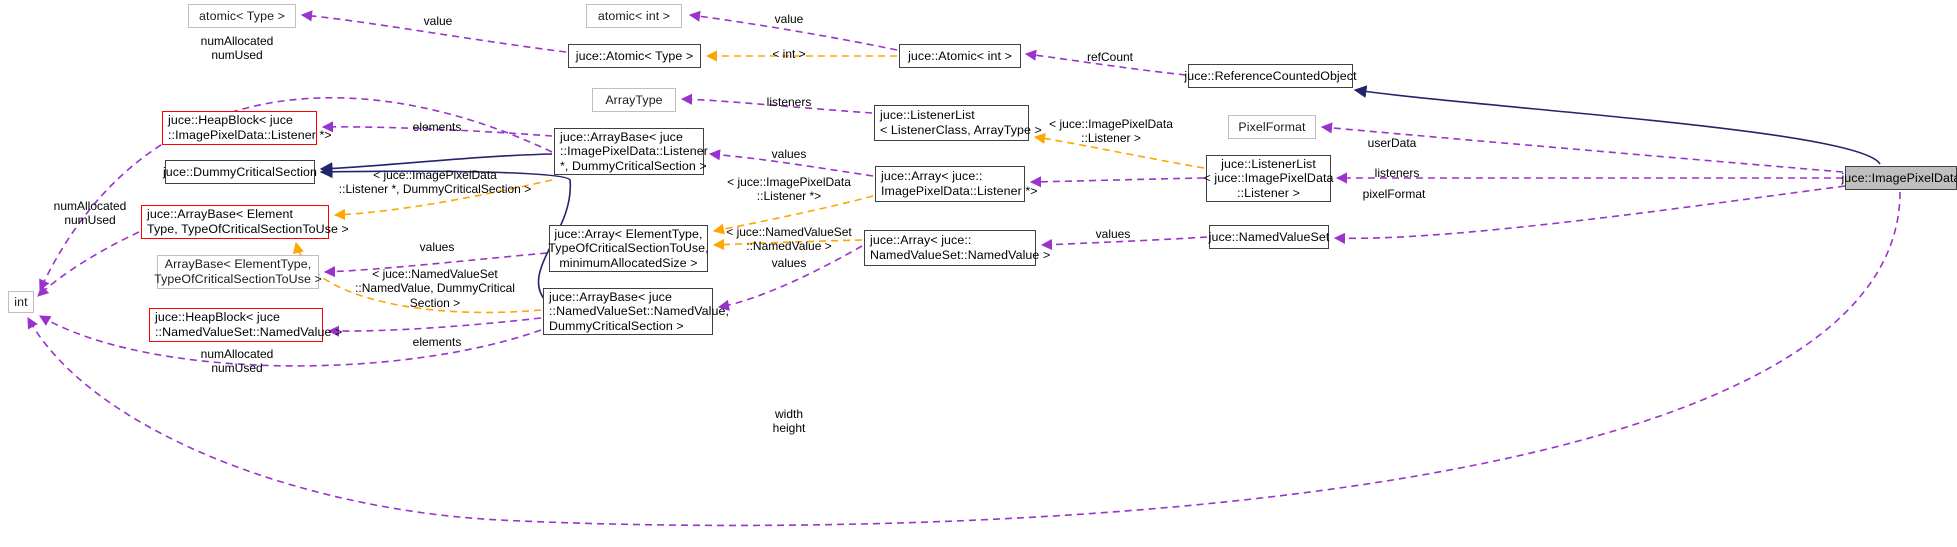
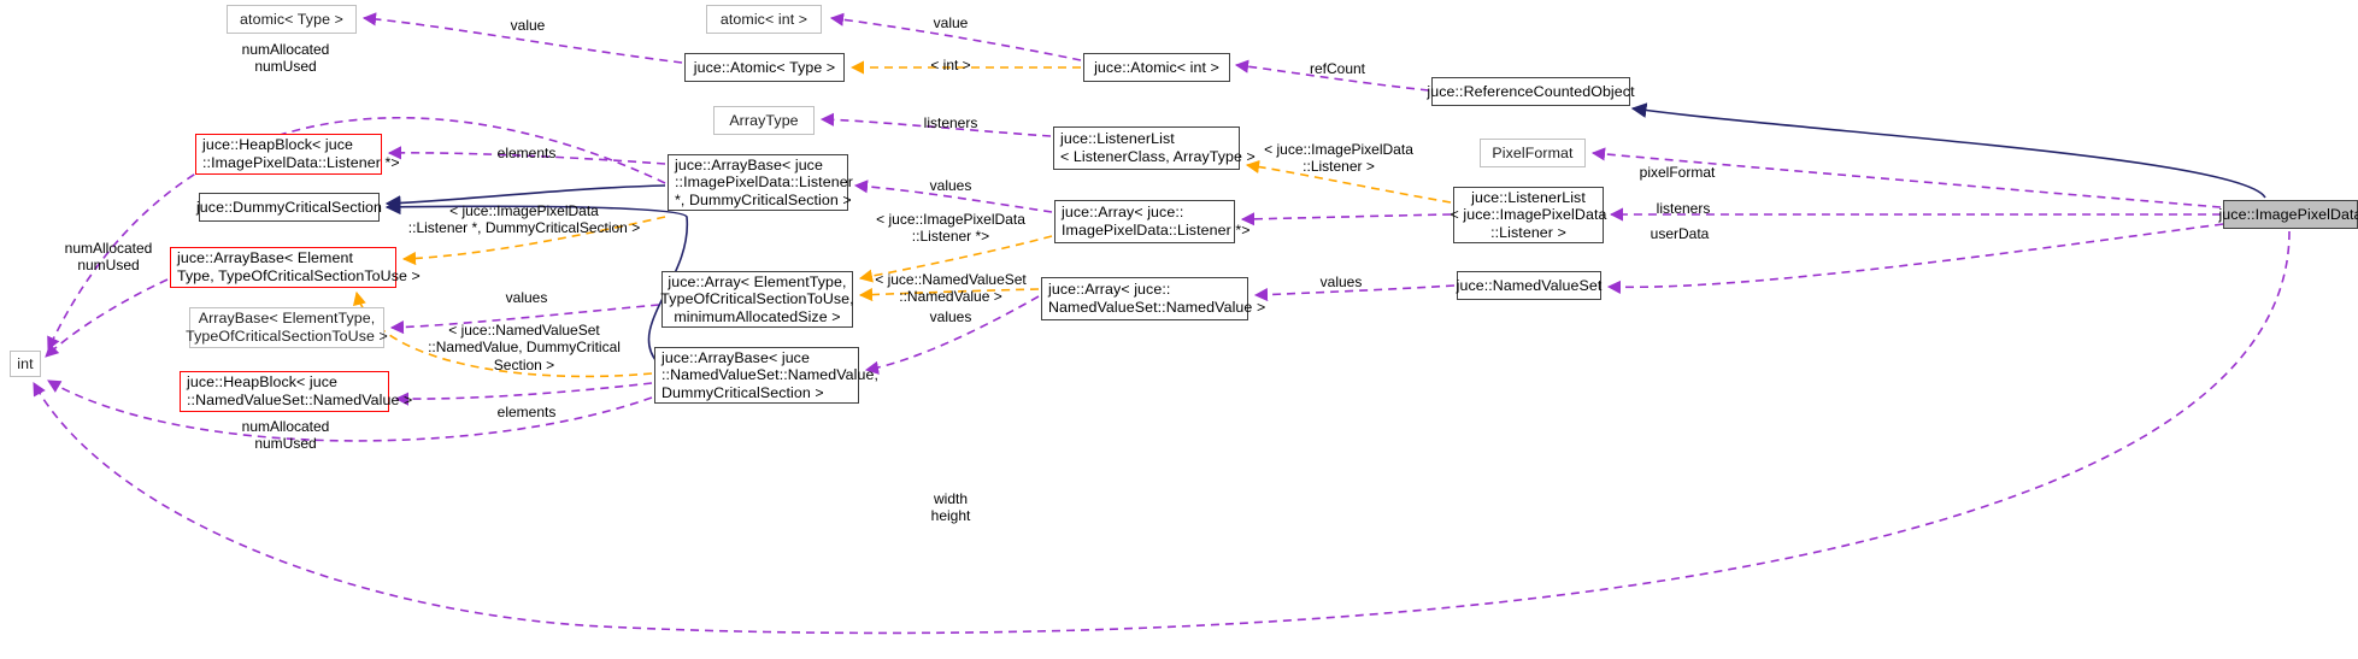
  atomic< Type >
  atomic< int >
  juce::Atomic< Type >
  juce::Atomic< int >
  juce::ReferenceCountedObject
  ArrayType
  juce::HeapBlock< juce
  ::ImagePixelData::Listener *>
  juce::ListenerList
  < ListenerClass, ArrayType >
  PixelFormat
  juce::ArrayBase< juce
  ::ImagePixelData::Listener
  *, DummyCriticalSection >
  juce::ListenerList
  < juce::ImagePixelData
  ::Listener >
  juce::ImagePixelDat
  juce::DummyCriticalSection
  juce::Array< juce::
  ImagePixelData::Listener *>
  juce::ArrayBase< Element
  Type, TypeOfCriticalSectionToUse >
  juce::Array< ElementType,
  TypeOfCriticalSectionToUse,
  minimumAllocatedSize >
  juce::Array< juce::
  NamedValueSet::NamedValue >
  juce::NamedValueSet
  ArrayBase< ElementType,
  TypeOfCriticalSectionToUse >
  int
  juce::ArrayBase< juce
  ::NamedValueSet::NamedValue,
  DummyCriticalSection >
  juce::HeapBlock< juce
  ::NamedValueSet::NamedValue >
  value
  value
  numAllocated
  numUsed
  < int >
  refCount
  listeners
  elements
- userData
+ pixelFormat
  < juce::ImagePixelData
  ::Listener >
  values
  < juce::ImagePixelData
  ::Listener *, DummyCriticalSection >
  listeners
  < juce::ImagePixelData
  ::Listener *>
- pixelFormat
+ userData
  numAllocated
  numUsed
  < juce::NamedValueSet
  ::NamedValue >
  values
  values
  < juce::NamedValueSet
  ::NamedValue, DummyCritical
  Section >
  values
  elements
  numAllocated
  numUsed
  width
  height
